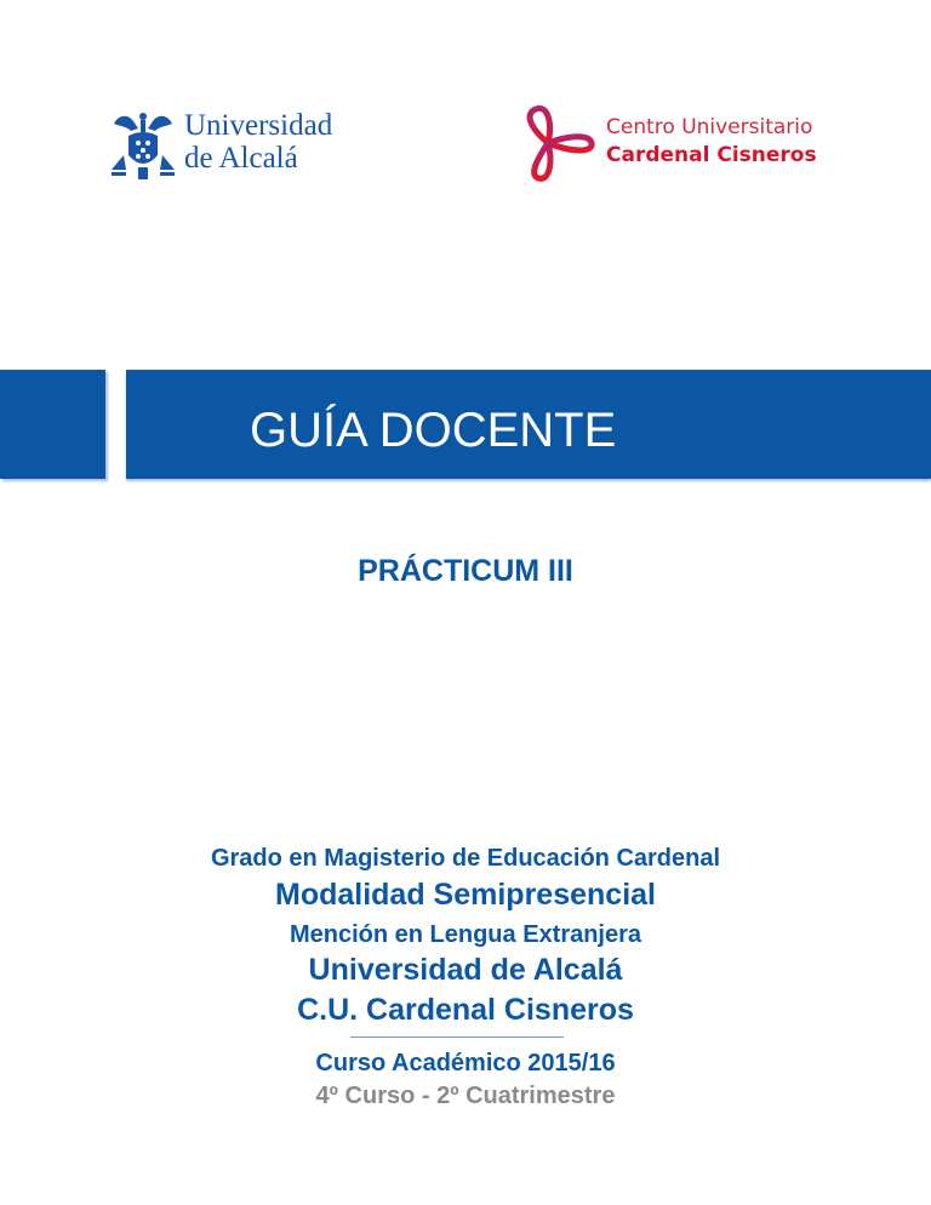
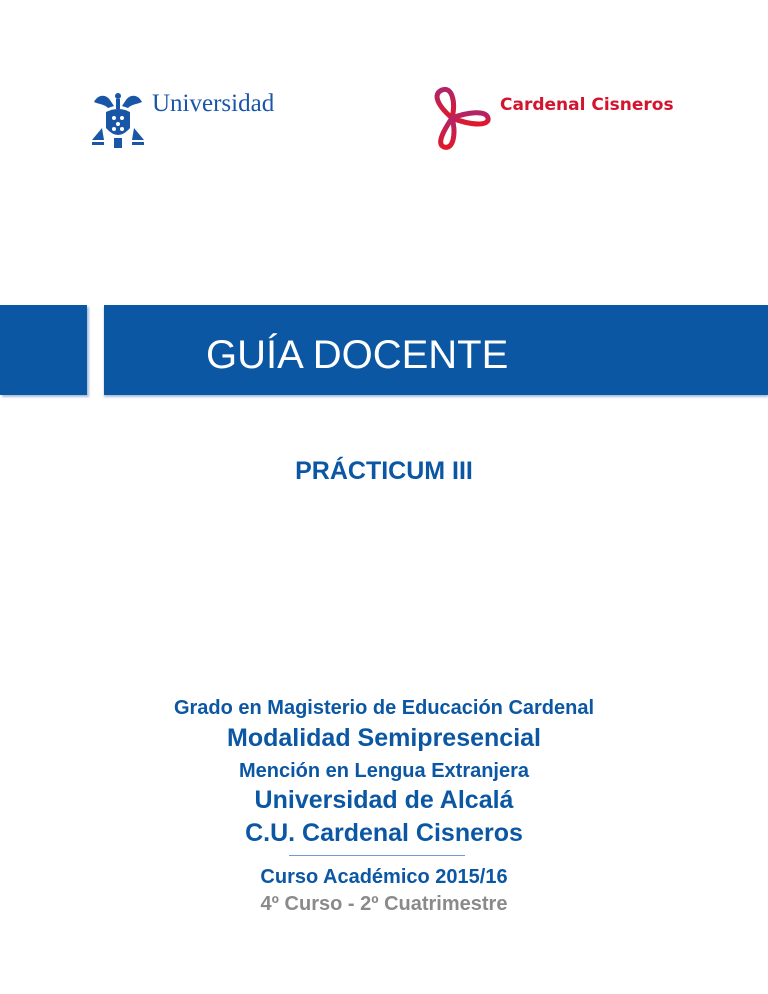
  Universidad
- de Alcalá
- Centro Universitario
  Cardenal Cisneros
  GUÍA DOCENTE
  PRÁCTICUM III
  Grado en Magisterio de Educación Cardenal
  Modalidad Semipresencial
  Mención en Lengua Extranjera
  Universidad de Alcalá
  C.U. Cardenal Cisneros
  Curso Académico 2015/16
  4º Curso - 2º Cuatrimestre
